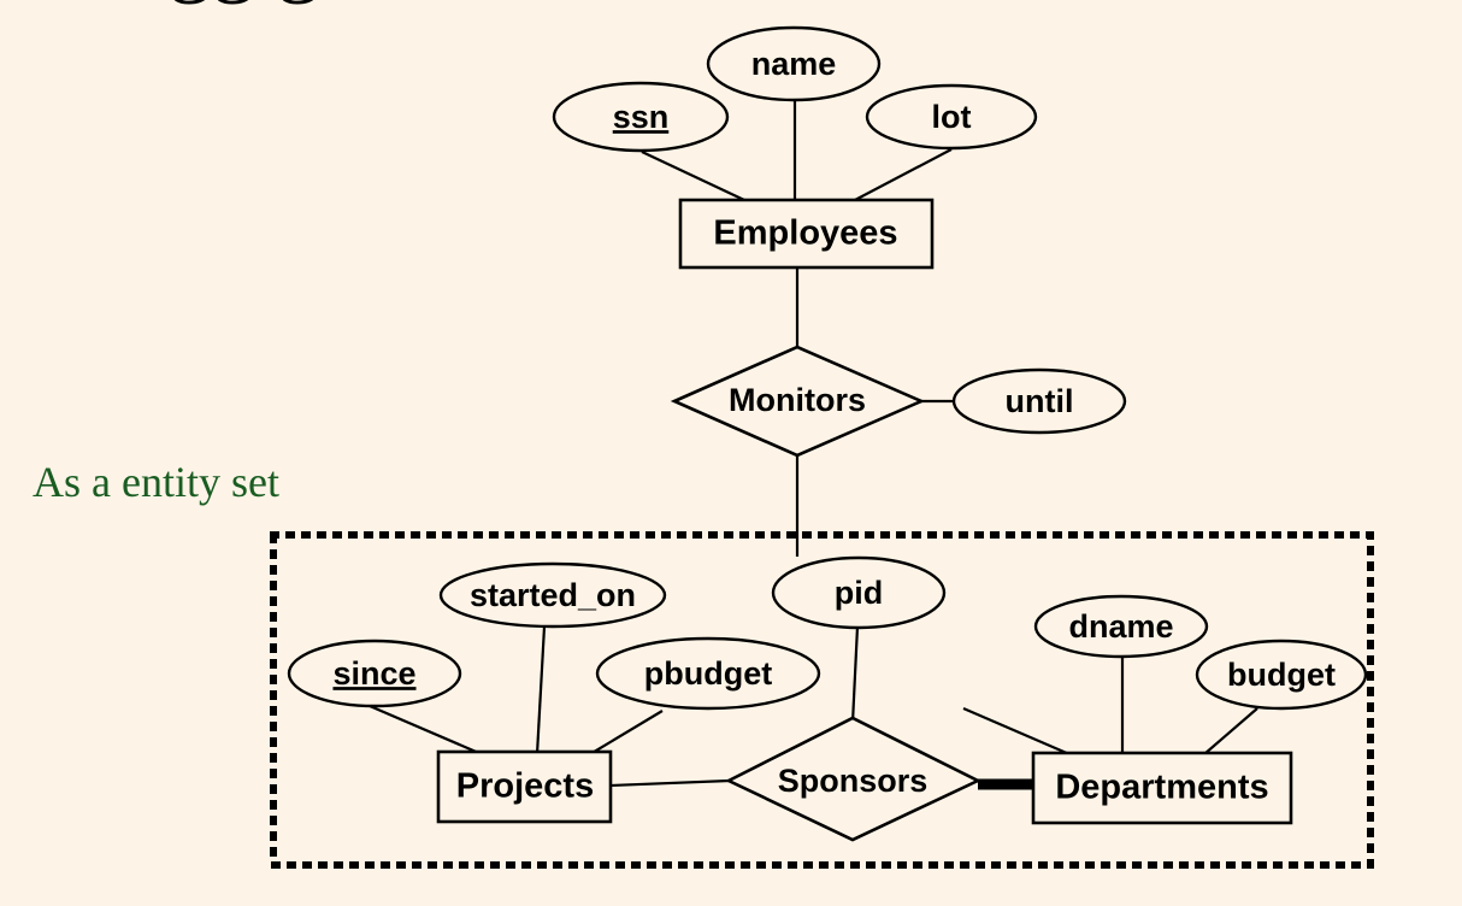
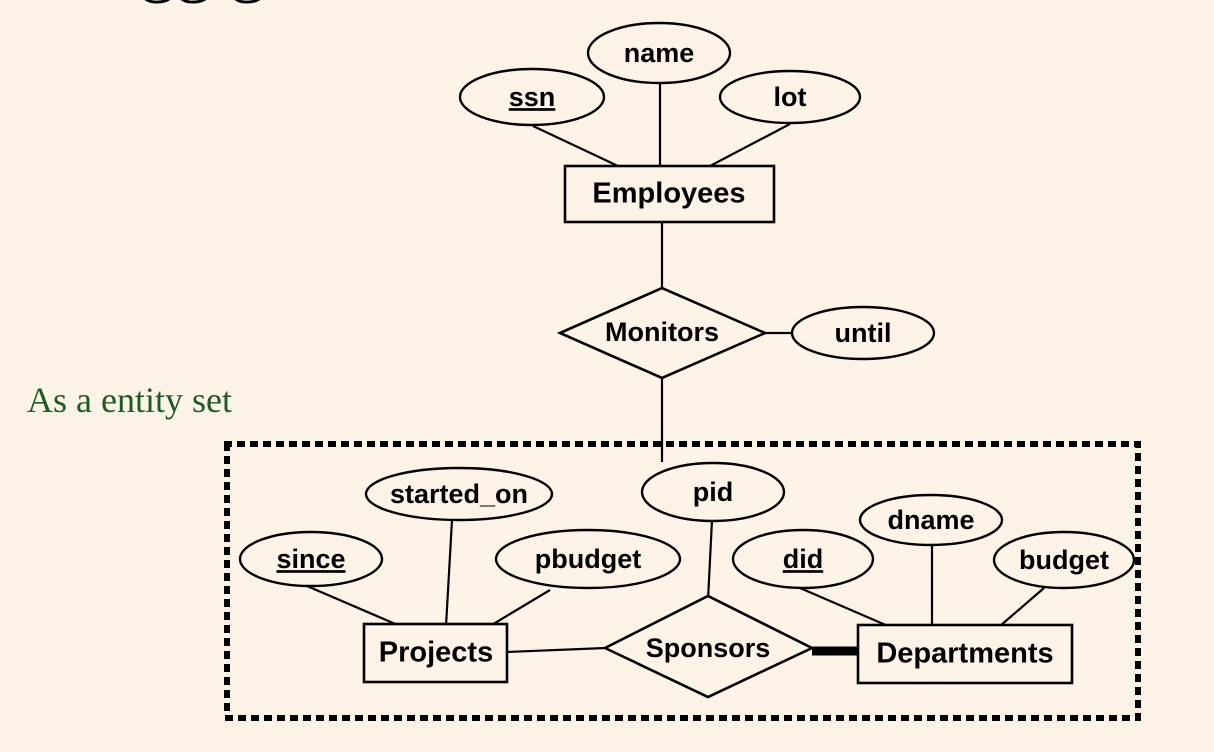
  ssn
  name
  lot
  Employees
  Monitors
  until
  As a entity set
  started_on
  since
  pbudget
  pid
+ did
  dname
  budget
  Projects
  Sponsors
  Departments
